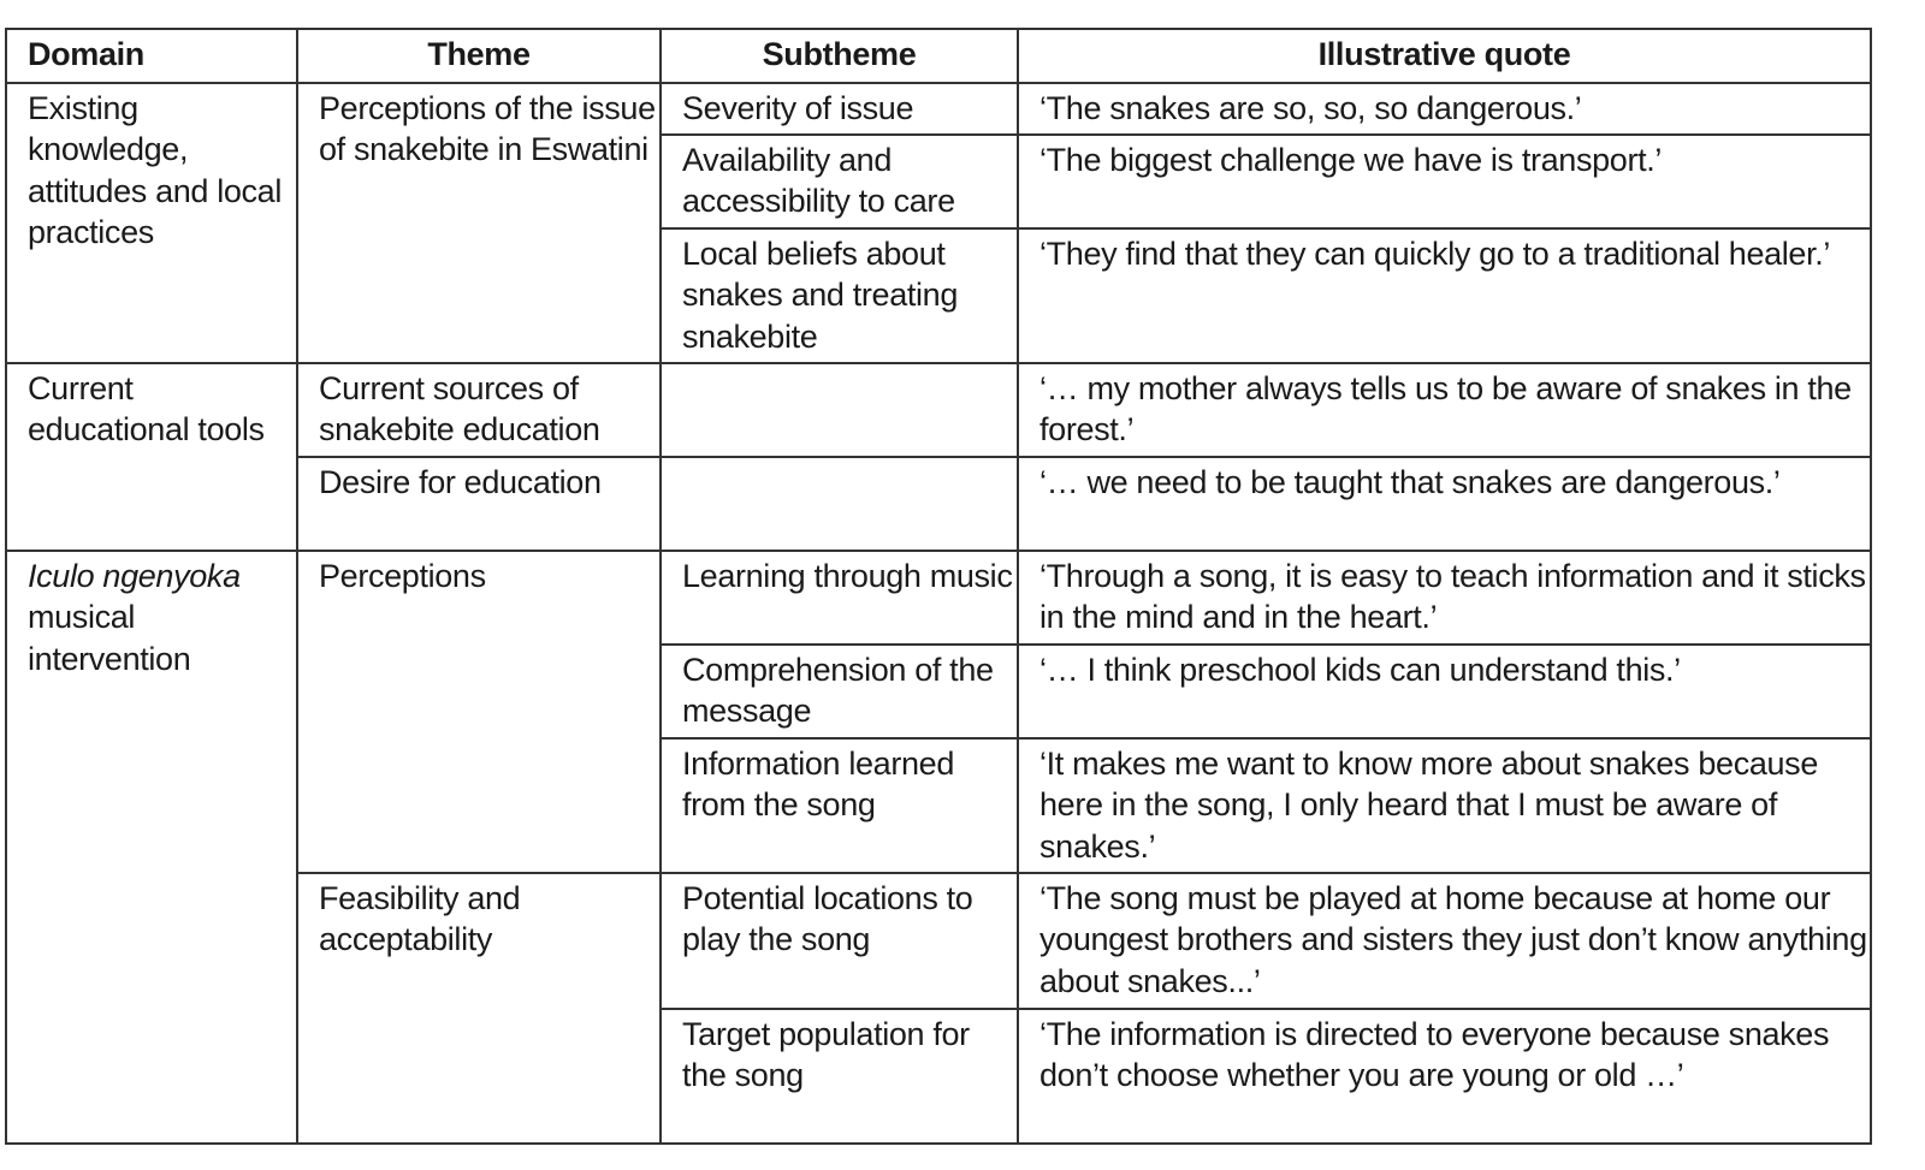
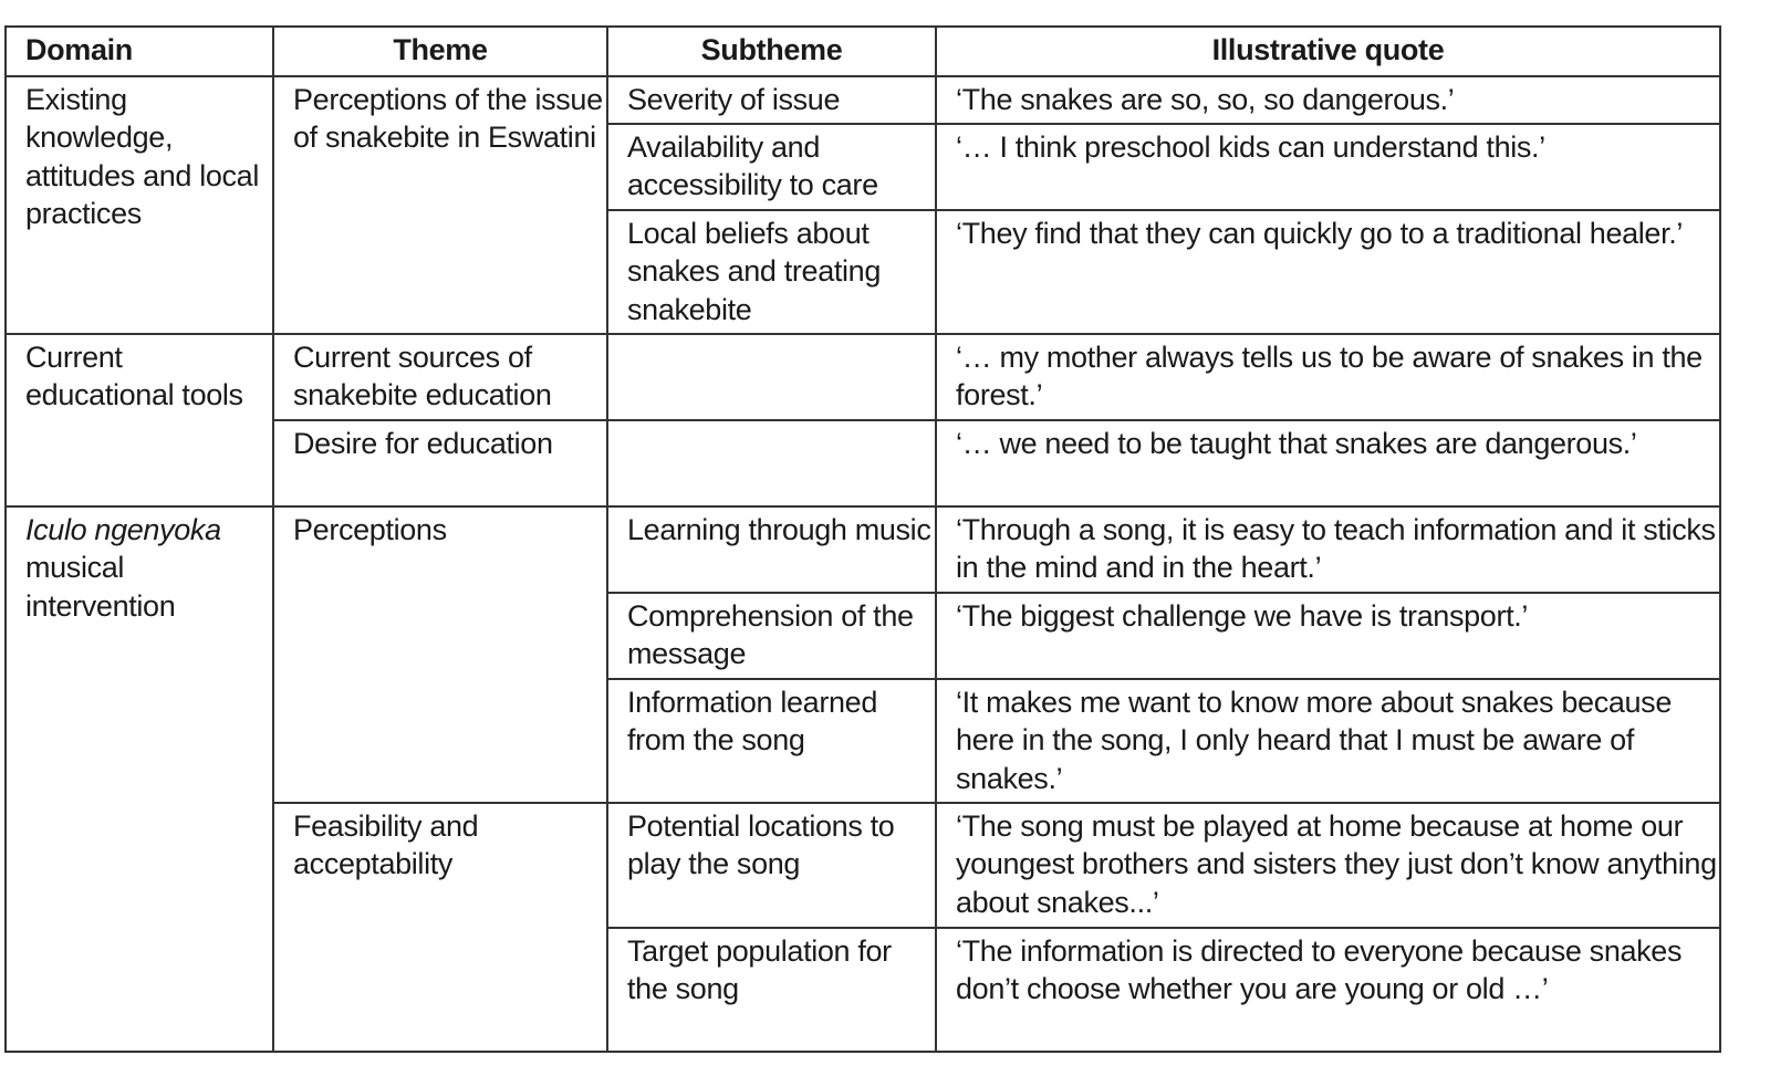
  Domain	Theme	Subtheme	Illustrative quote
  Existing knowledge, attitudes and local practices	Perceptions of the issue of snakebite in Eswatini	Severity of issue	‘The snakes are so, so, so dangerous.’
- Availability and accessibility to care	‘The biggest challenge we have is transport.’
+ Availability and accessibility to care	‘… I think preschool kids can understand this.’
  Local beliefs about snakes and treating snakebite	‘They find that they can quickly go to a traditional healer.’
  Current educational tools	Current sources of snakebite education		‘… my mother always tells us to be aware of snakes in the forest.’
  Desire for education		‘… we need to be taught that snakes are dangerous.’
  Iculo ngenyoka musical intervention	Perceptions	Learning through music	‘Through a song, it is easy to teach information and it sticks in the mind and in the heart.’
- Comprehension of the message	‘… I think preschool kids can understand this.’
+ Comprehension of the message	‘The biggest challenge we have is transport.’
  Information learned from the song	‘It makes me want to know more about snakes because here in the song, I only heard that I must be aware of snakes.’
  Feasibility and acceptability	Potential locations to play the song	‘The song must be played at home because at home our youngest brothers and sisters they just don’t know anything about snakes...’
  Target population for the song	‘The information is directed to everyone because snakes don’t choose whether you are young or old …’
